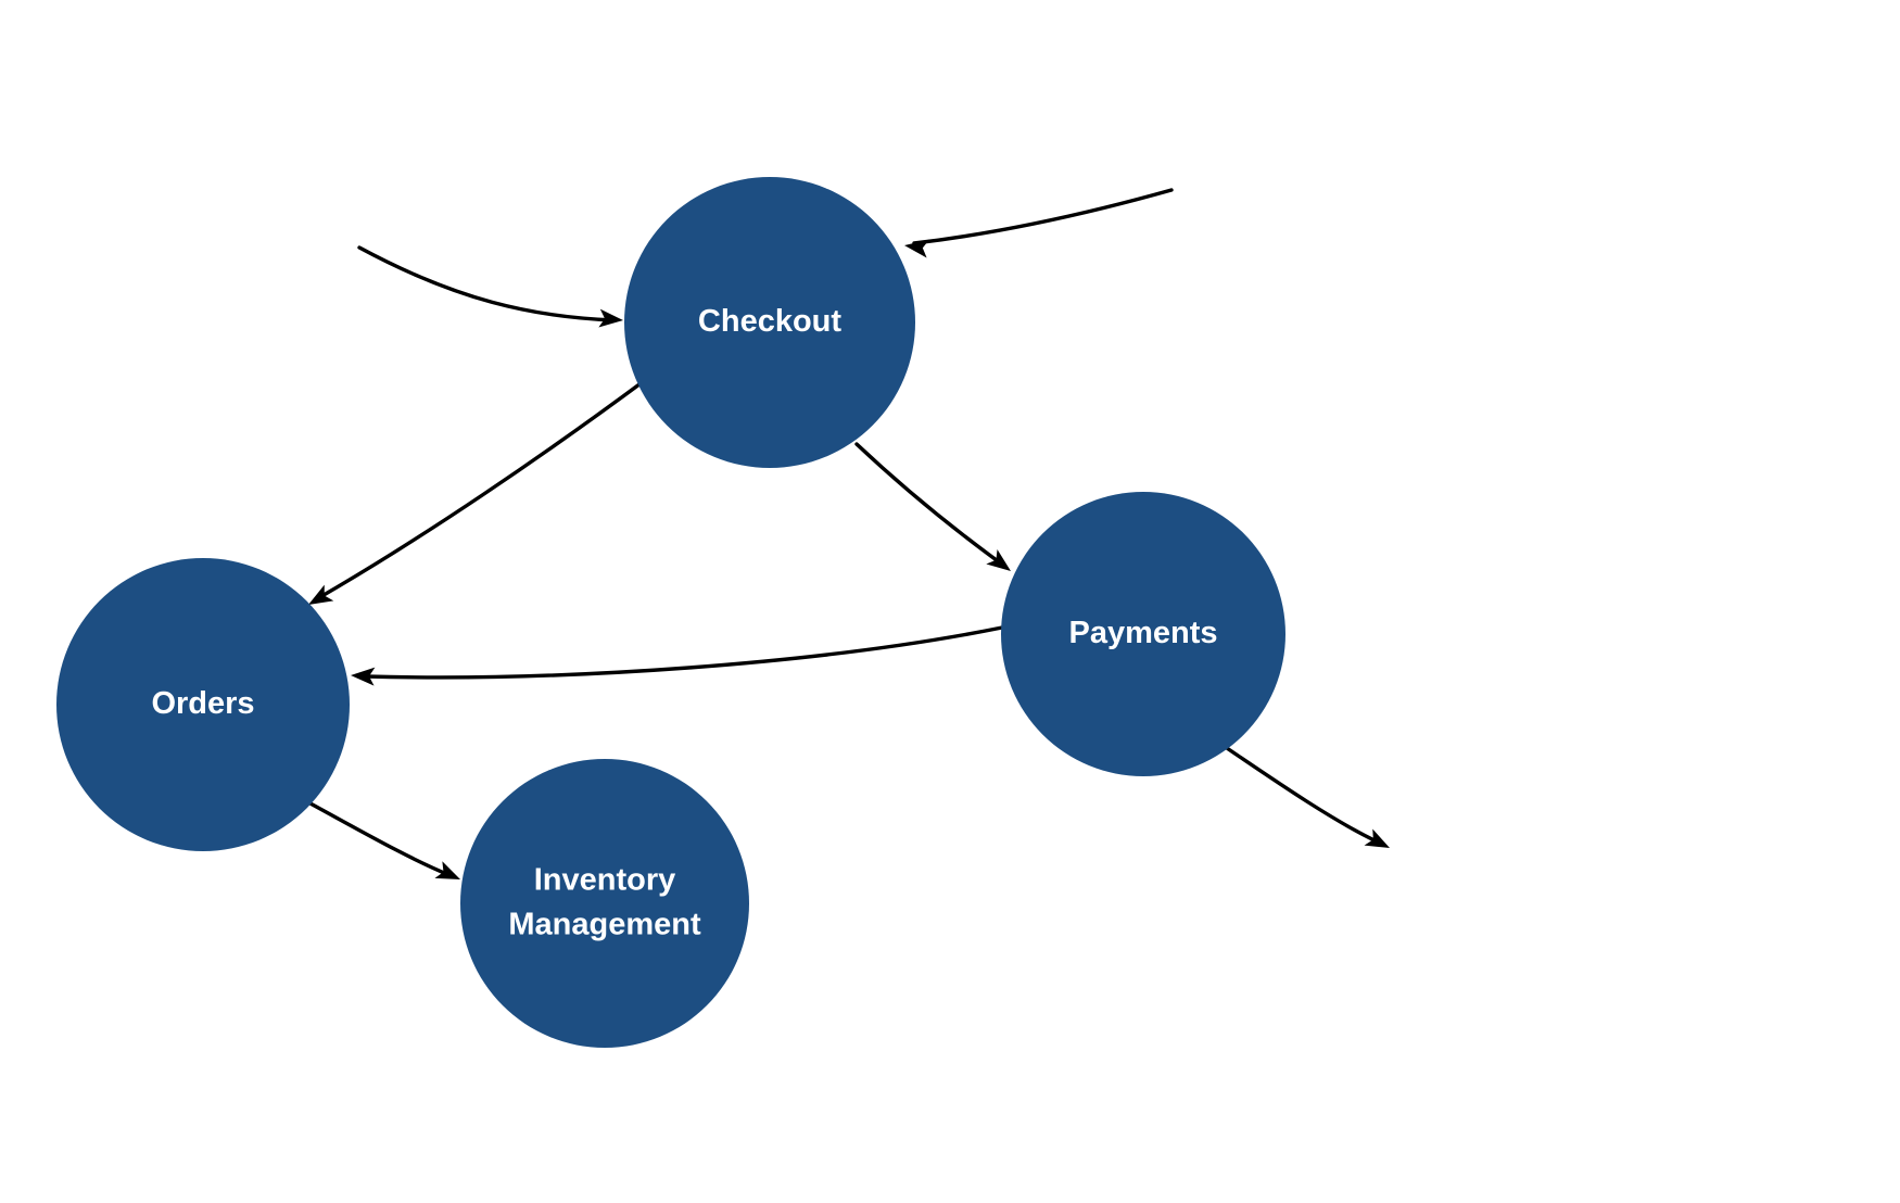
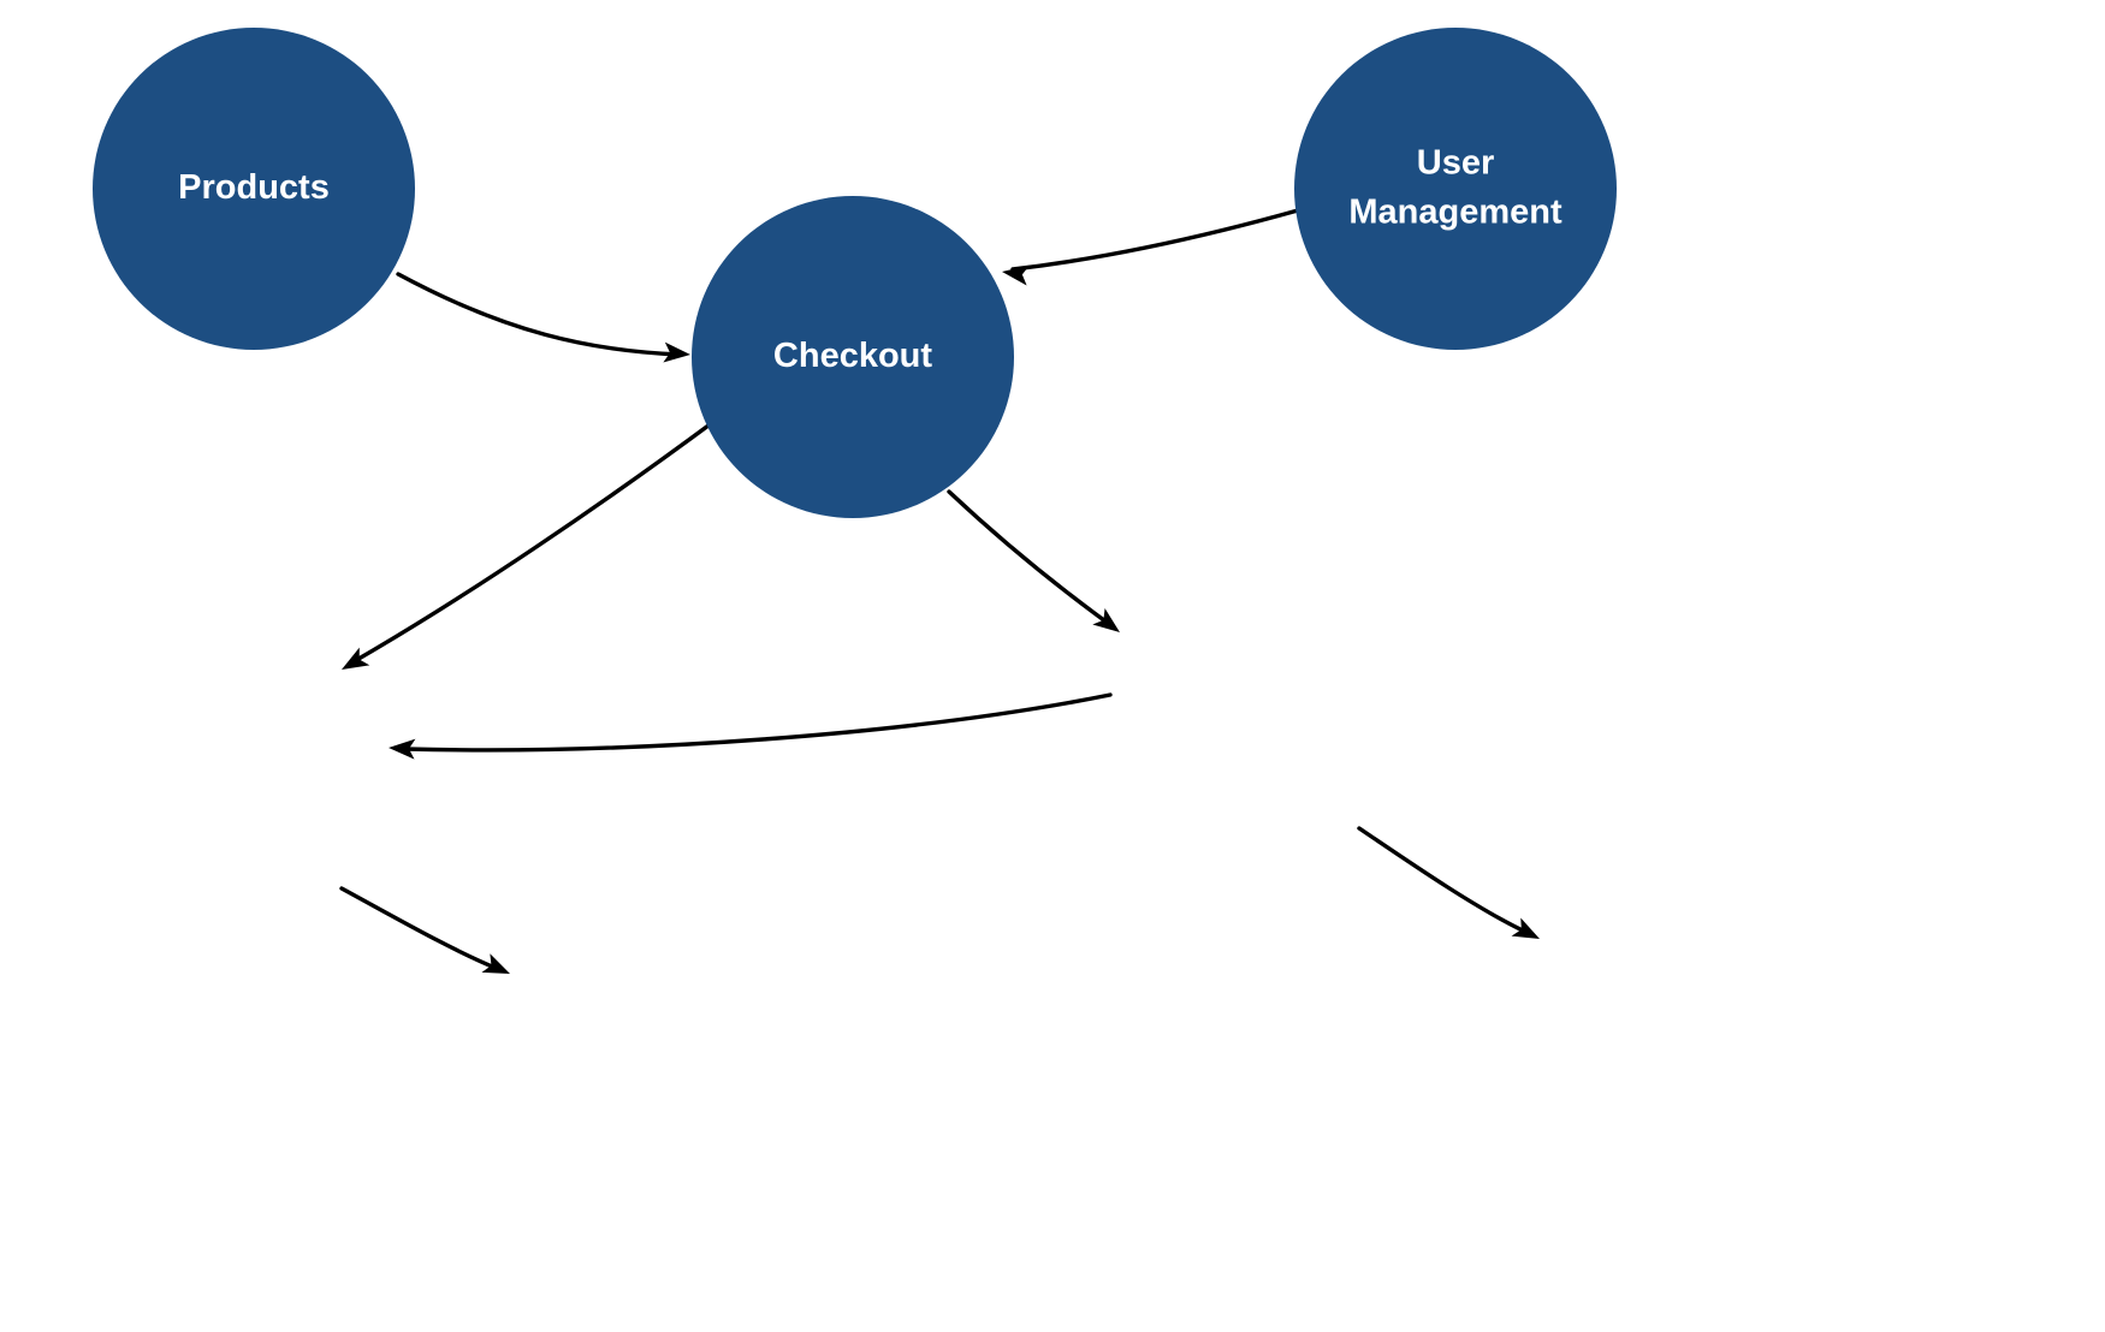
+ Products
+ User Management
  Checkout
- Orders
- Payments
- Inventory Management
